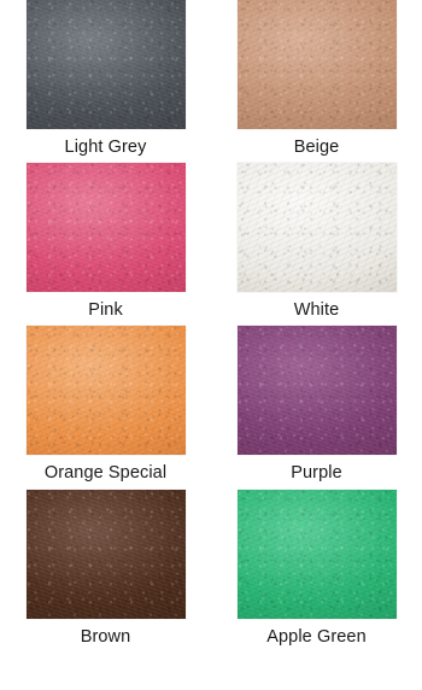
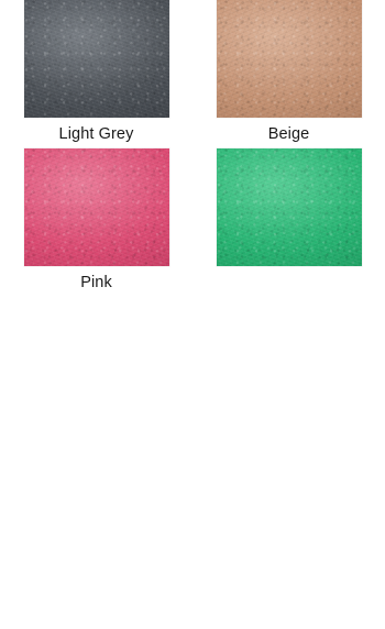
  Light Grey
  Beige
  Pink
- White
- Orange Special
- Purple
- Brown
- Apple Green
